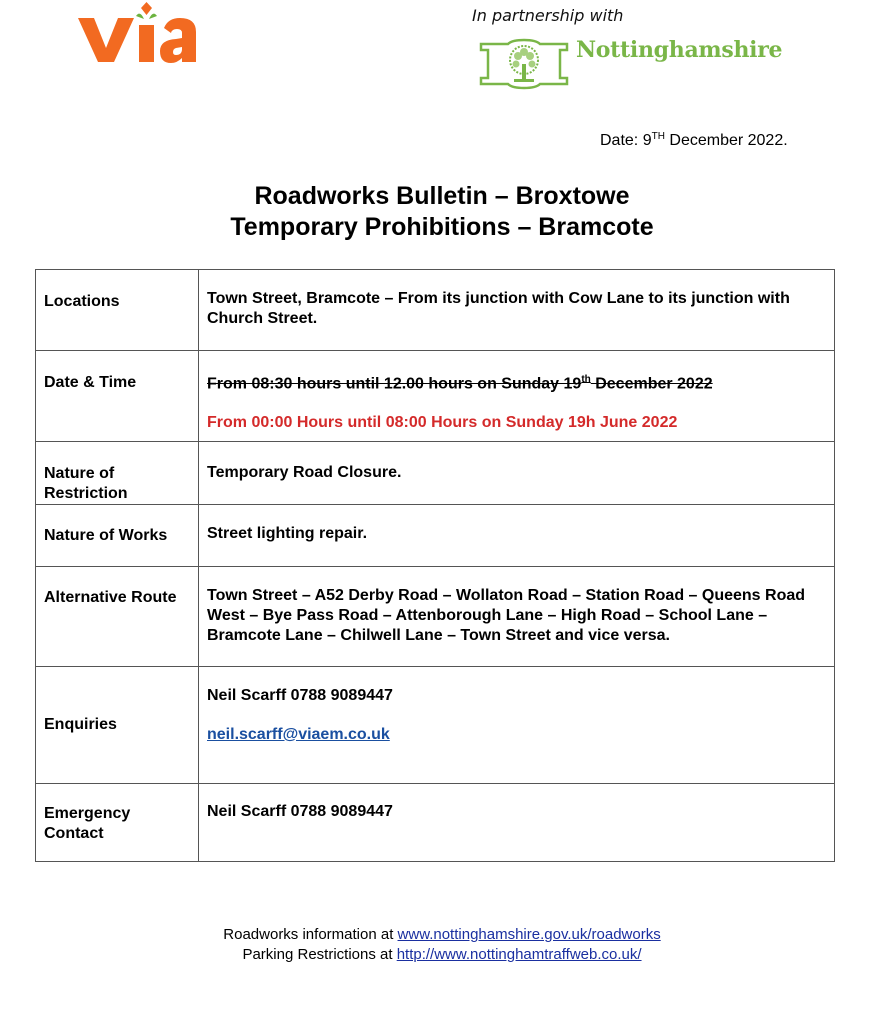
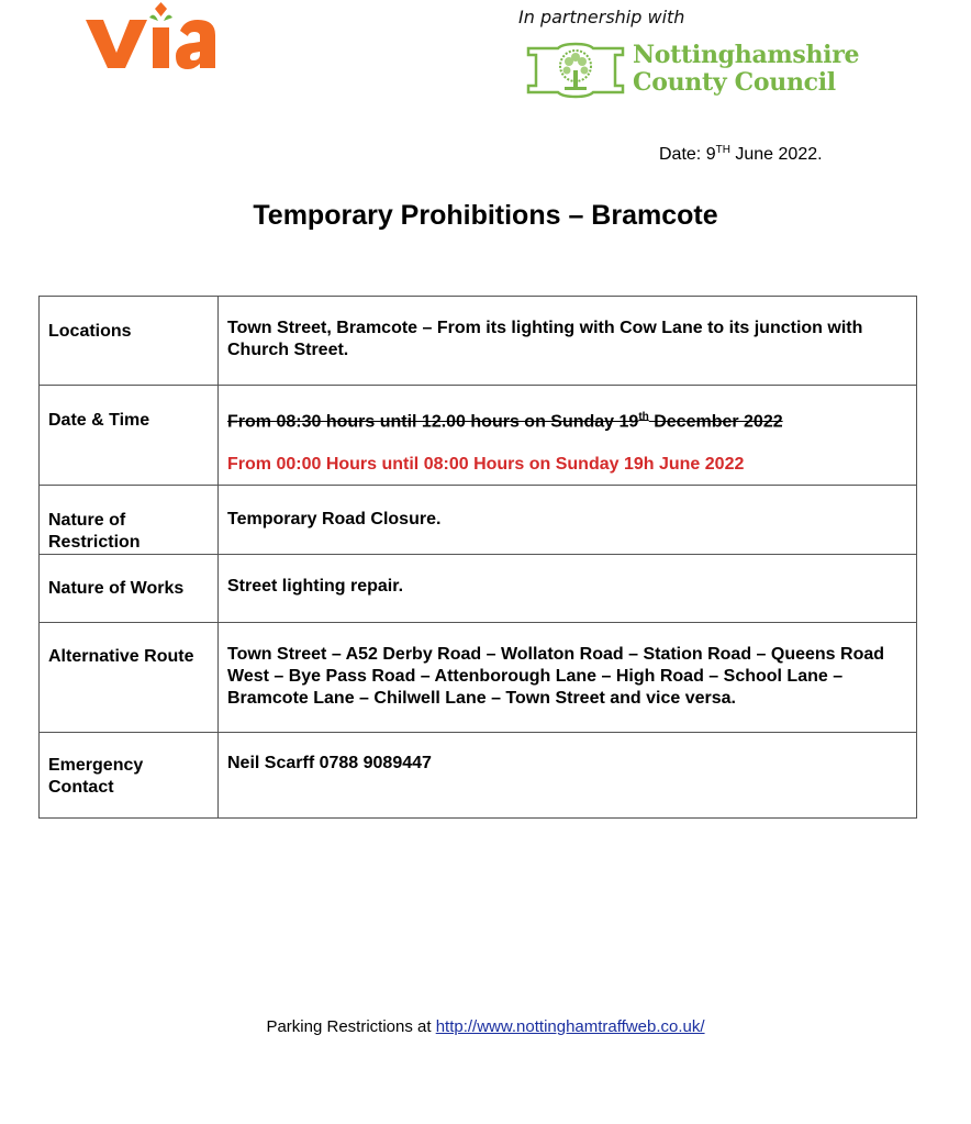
  In partnership with
  Nottinghamshire
+ County Council
- Date: 9TH December 2022.
+ Date: 9TH June 2022.
- Roadworks Bulletin – Broxtowe
  Temporary Prohibitions – Bramcote
- Locations	Town Street, Bramcote – From its junction with Cow Lane to its junction with Church Street.
+ Locations	Town Street, Bramcote – From its lighting with Cow Lane to its junction with Church Street.
  Date & Time	From 08:30 hours until 12.00 hours on Sunday 19th December 2022 From 00:00 Hours until 08:00 Hours on Sunday 19h June 2022
  Nature of Restriction	Temporary Road Closure.
  Nature of Works	Street lighting repair.
  Alternative Route	Town Street – A52 Derby Road – Wollaton Road – Station Road – Queens Road West – Bye Pass Road – Attenborough Lane – High Road – School Lane – Bramcote Lane – Chilwell Lane – Town Street and vice versa.
- Enquiries	Neil Scarff 0788 9089447 neil.scarff@viaem.co.uk
  Emergency Contact	Neil Scarff 0788 9089447
- Roadworks information at www.nottinghamshire.gov.uk/roadworks
  Parking Restrictions at http://www.nottinghamtraffweb.co.uk/
